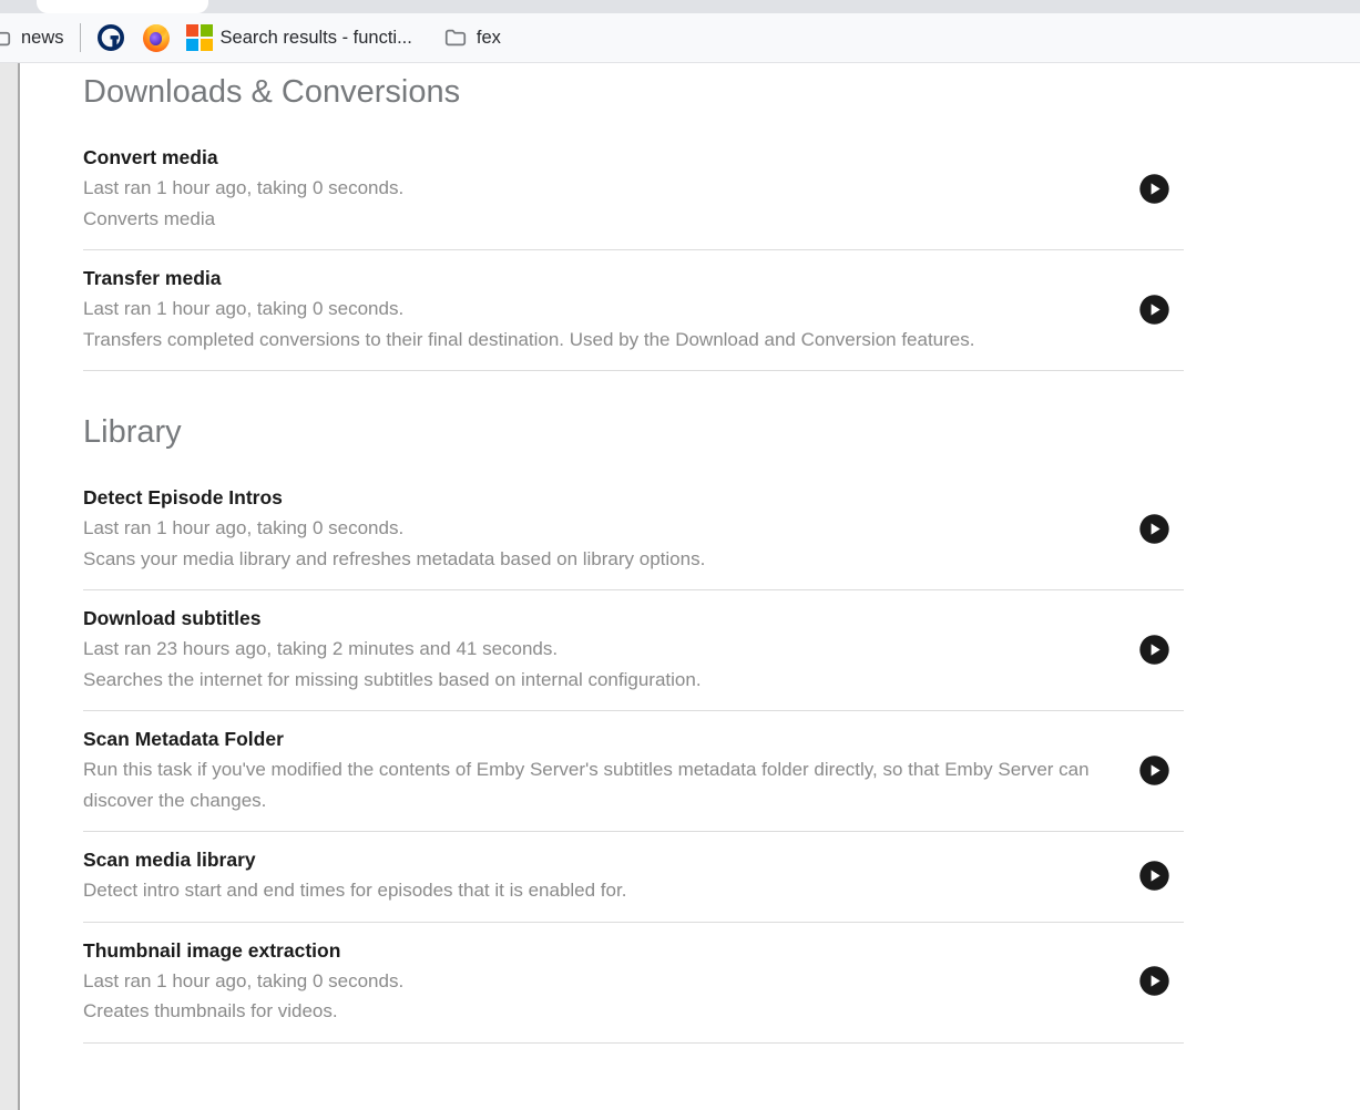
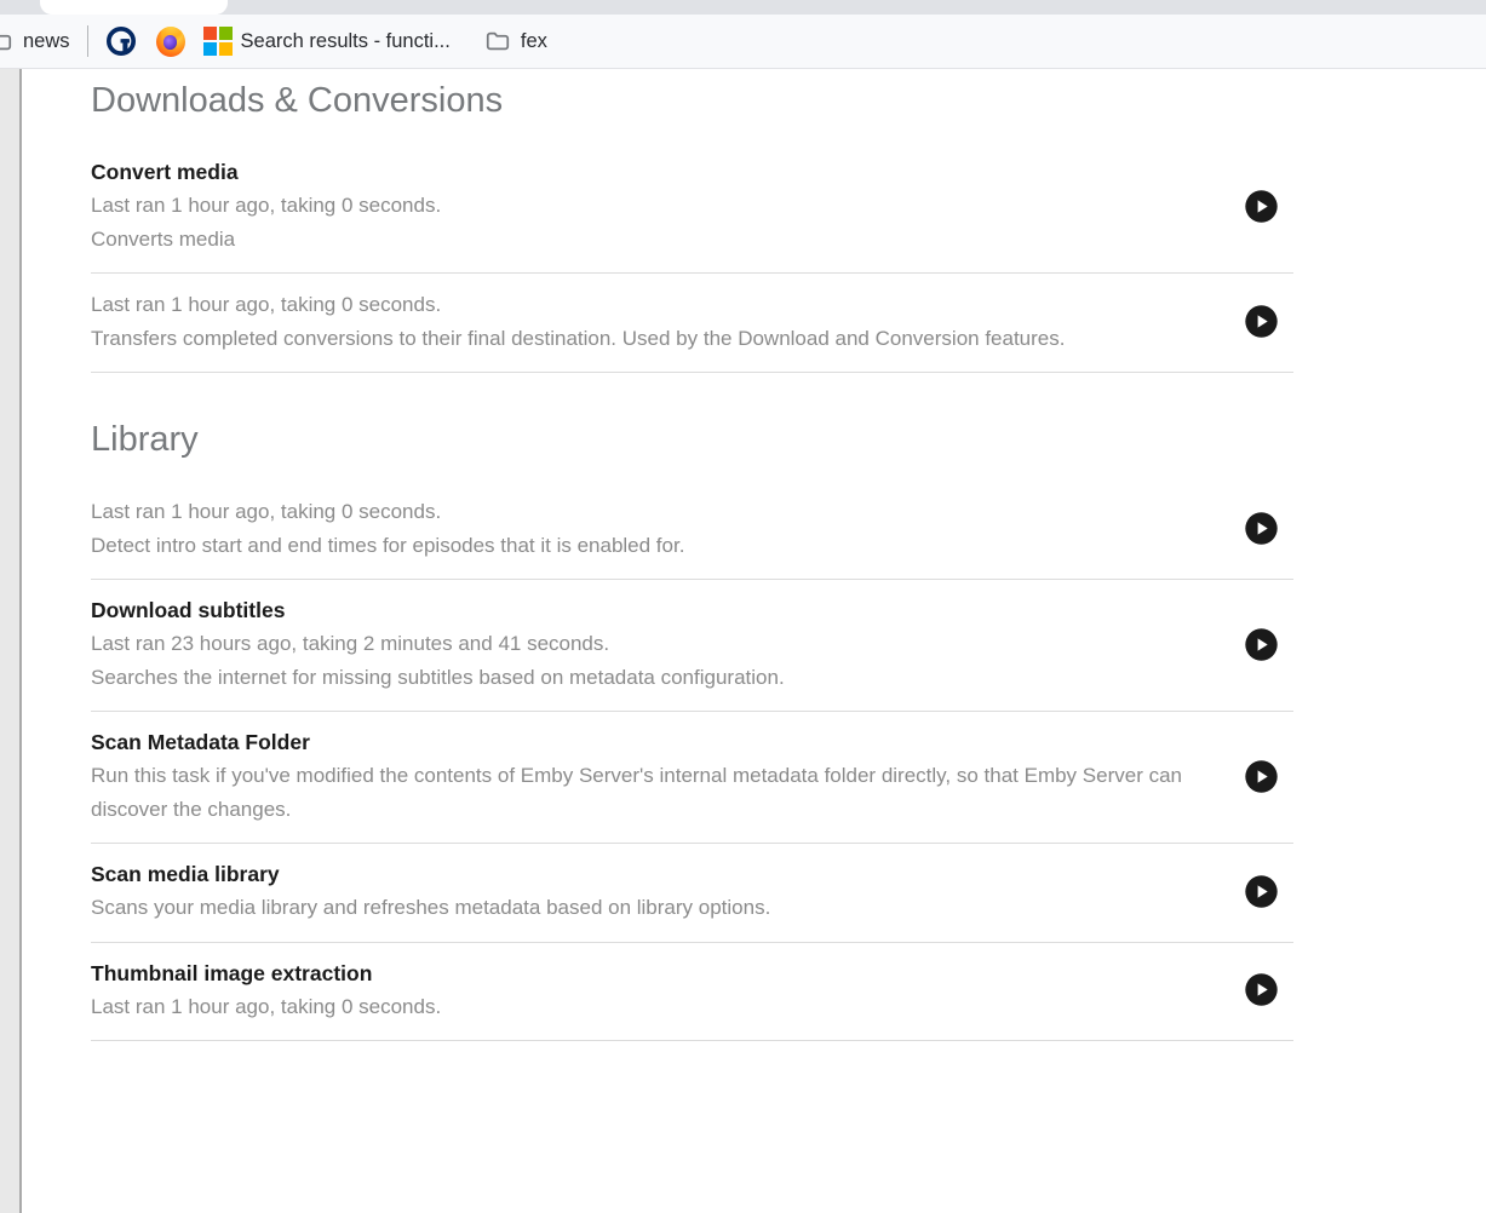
  news
  Search results - functi...
  fex
  Downloads & Conversions
  Convert media
  Last ran 1 hour ago, taking 0 seconds.
  Converts media
- Transfer media
  Last ran 1 hour ago, taking 0 seconds.
  Transfers completed conversions to their final destination. Used by the Download and Conversion features.
  Library
- Detect Episode Intros
  Last ran 1 hour ago, taking 0 seconds.
- Scans your media library and refreshes metadata based on library options.
+ Detect intro start and end times for episodes that it is enabled for.
  Download subtitles
  Last ran 23 hours ago, taking 2 minutes and 41 seconds.
- Searches the internet for missing subtitles based on internal configuration.
+ Searches the internet for missing subtitles based on metadata configuration.
  Scan Metadata Folder
- Run this task if you've modified the contents of Emby Server's subtitles metadata folder directly, so that Emby Server can discover the changes.
+ Run this task if you've modified the contents of Emby Server's internal metadata folder directly, so that Emby Server can discover the changes.
  Scan media library
- Detect intro start and end times for episodes that it is enabled for.
+ Scans your media library and refreshes metadata based on library options.
  Thumbnail image extraction
  Last ran 1 hour ago, taking 0 seconds.
- Creates thumbnails for videos.
